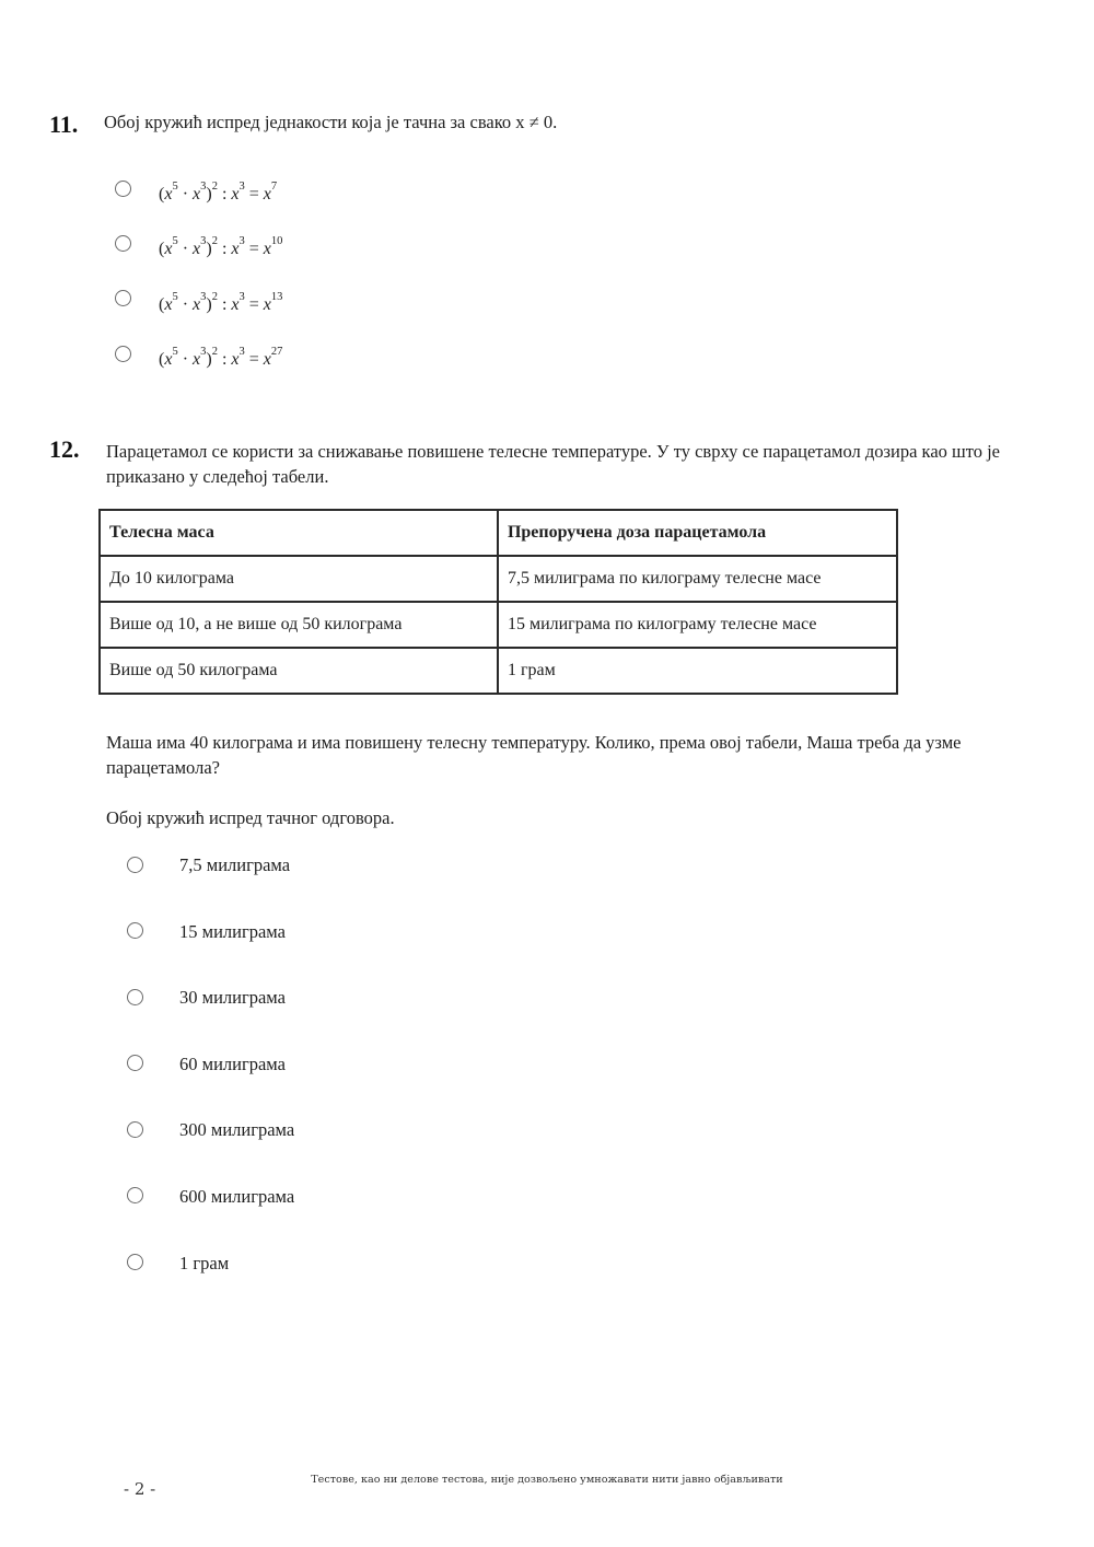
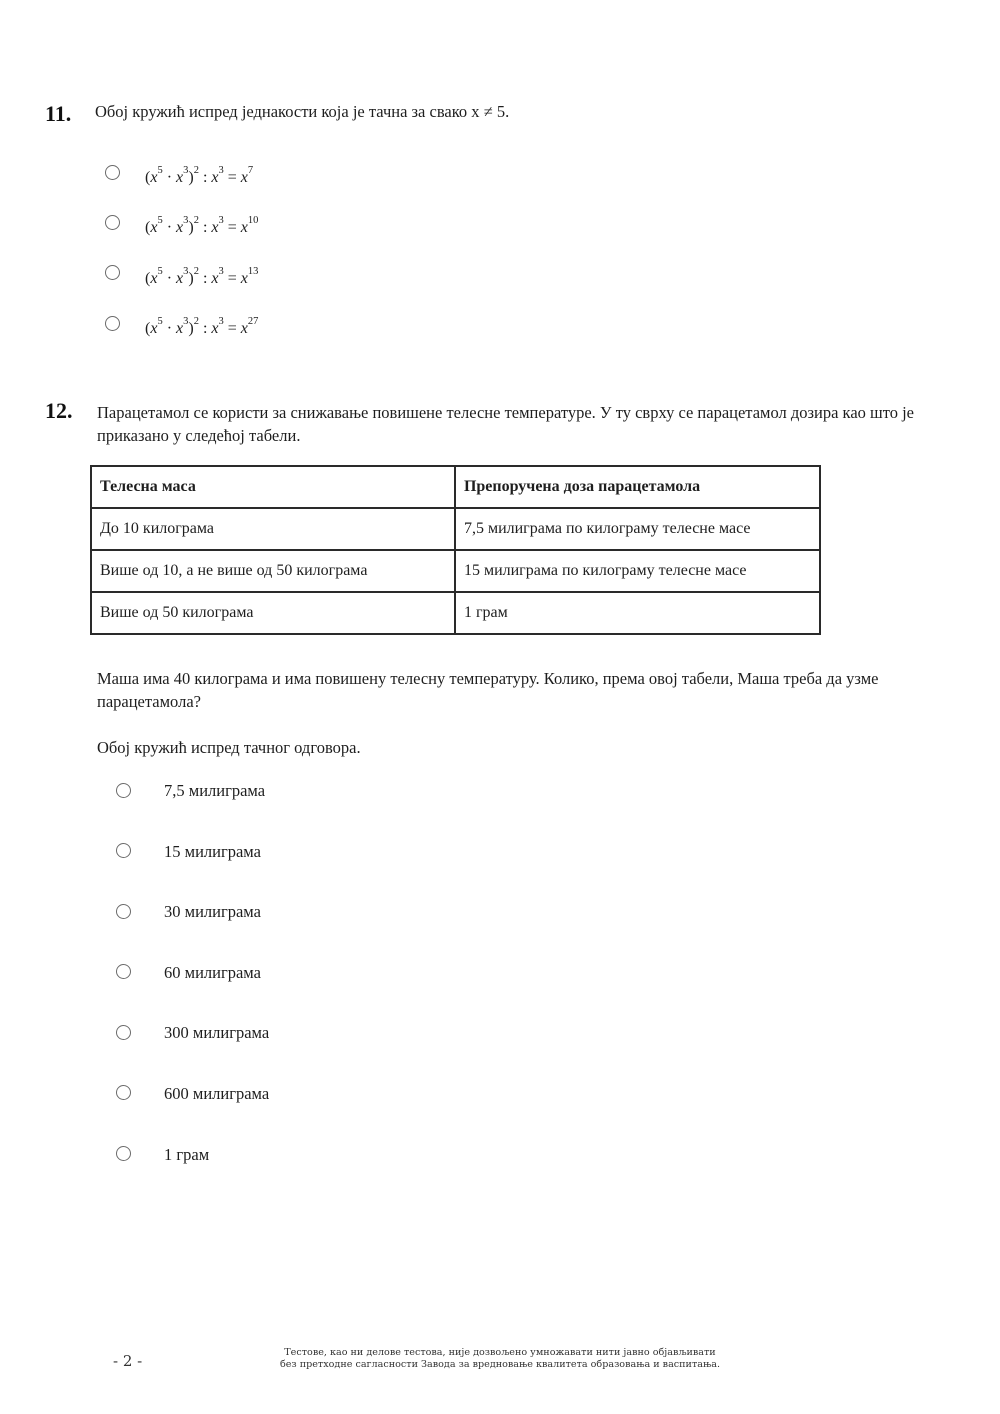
  11.
- Обој кружић испред једнакости која је тачна за свако x ≠ 0.
+ Обој кружић испред једнакости која је тачна за свако x ≠ 5.
  (x5 · x3)2 : x3 = x7
  (x5 · x3)2 : x3 = x10
  (x5 · x3)2 : x3 = x13
  (x5 · x3)2 : x3 = x27
  12.
  Парацетамол се користи за снижавање повишене телесне температуре. У ту сврху се парацетамол дозира као што је приказано у следећој табели.
  Телесна маса	Препоручена доза парацетамола
  До 10 килограма	7,5 милиграма по килограму телесне масе
  Више од 10, а не више од 50 килограма	15 милиграма по килограму телесне масе
  Више од 50 килограма	1 грам
  Маша има 40 килограма и има повишену телесну температуру. Колико, према овој табели, Маша треба да узме парацетамола?
  Обој кружић испред тачног одговора.
  7,5 милиграма
  15 милиграма
  30 милиграма
  60 милиграма
  300 милиграма
  600 милиграма
  1 грам
  - 2 -
  Тестове, као ни делове тестова, није дозвољено умножавати нити јавно објављивати
+ без претходне сагласности Завода за вредновање квалитета образовања и васпитања.
